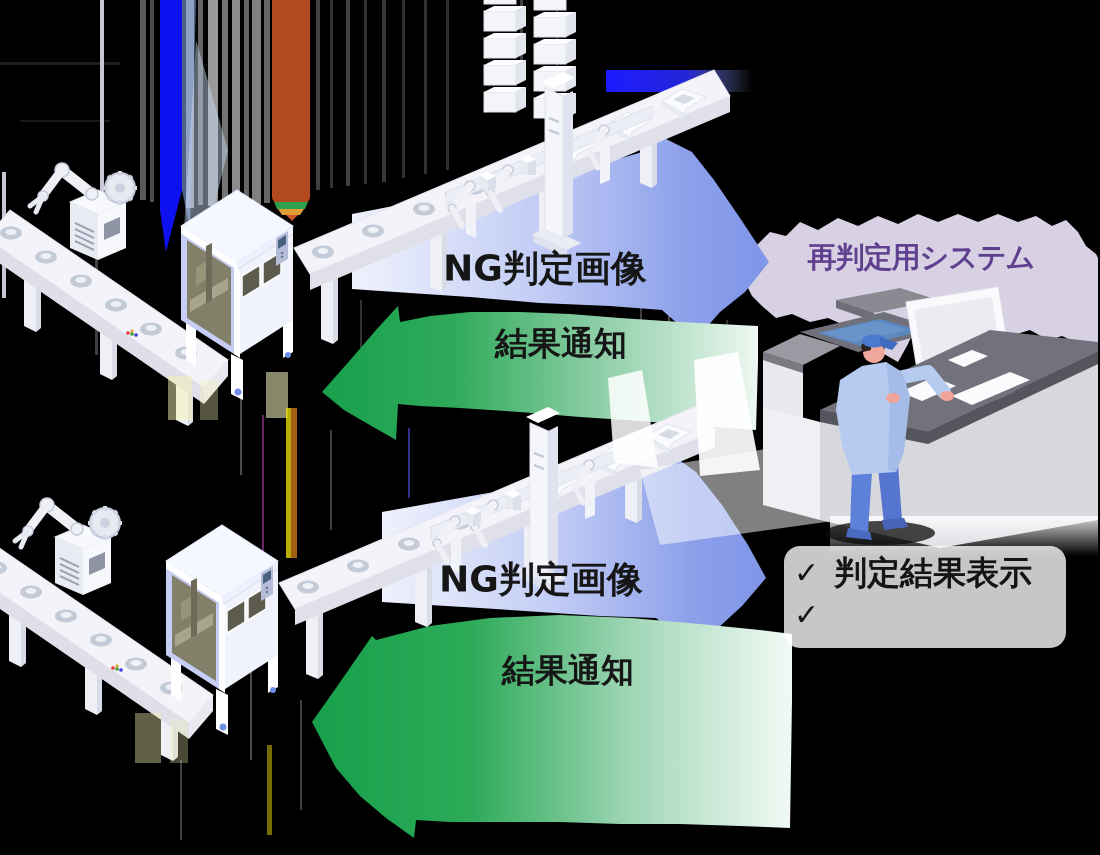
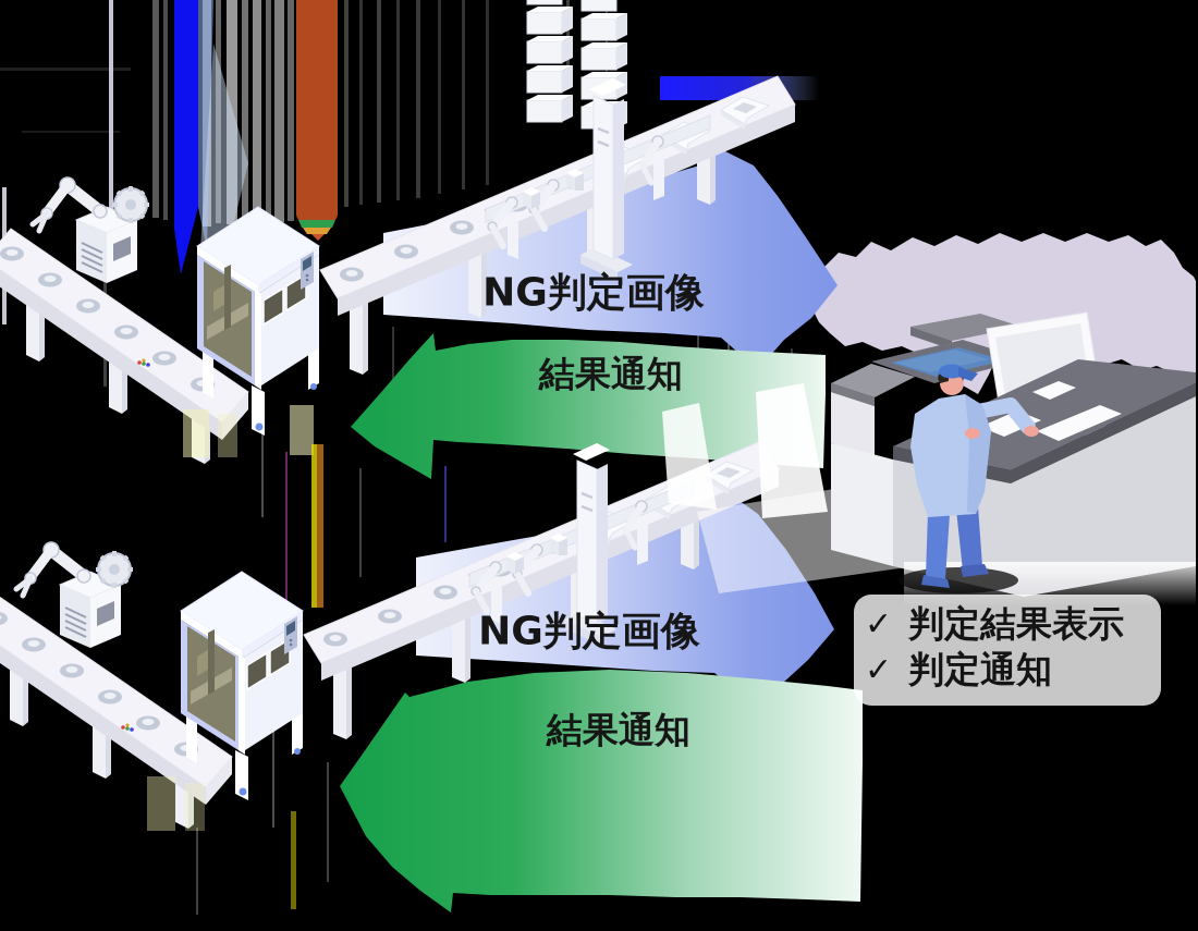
  NG判定画像
  結果通知
  NG判定画像
  結果通知
- 再判定用システム
  ✓
  判定結果表示
  ✓
+ 判定通知
